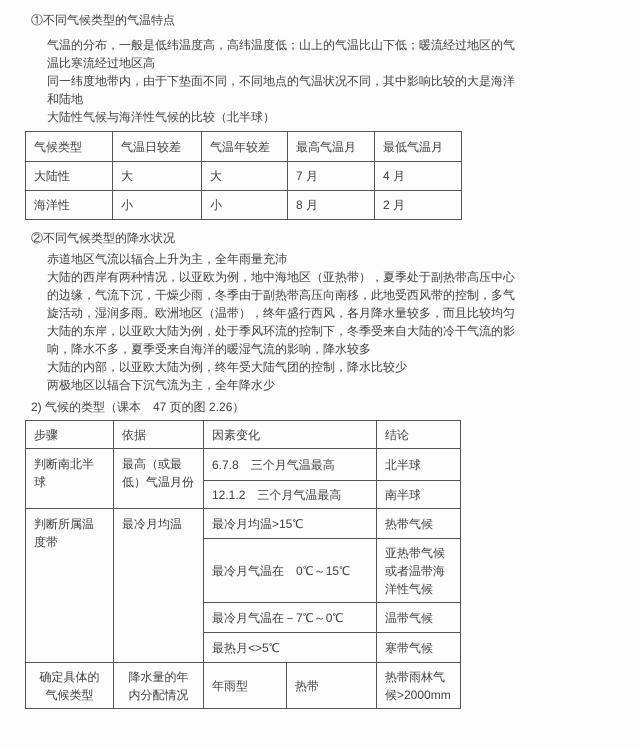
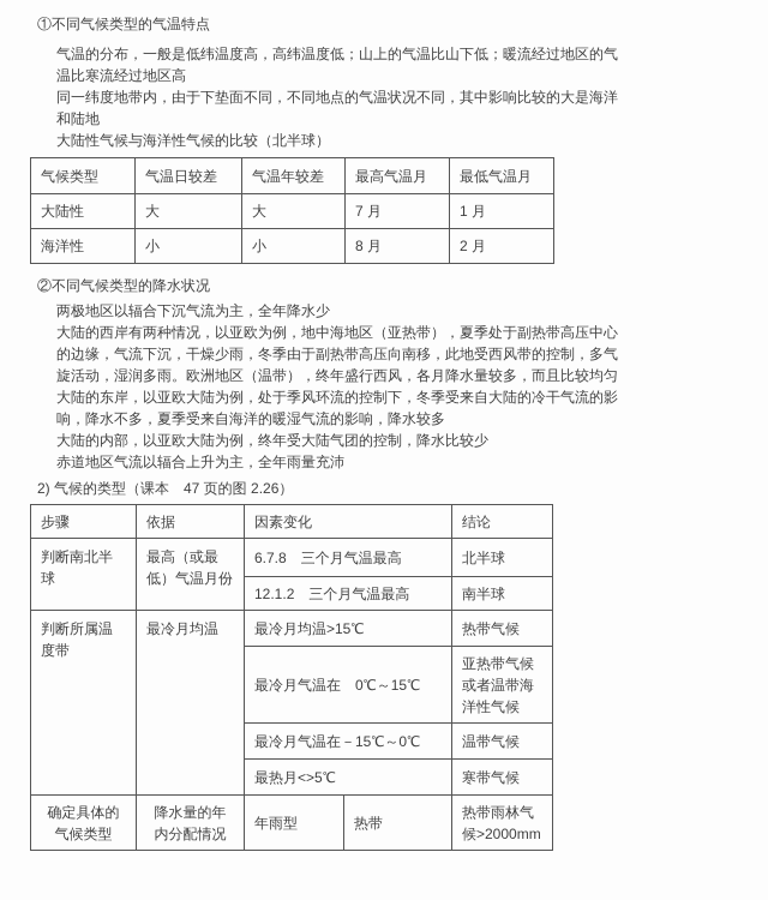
  ①不同气候类型的气温特点
  气温的分布，一般是低纬温度高，高纬温度低；山上的气温比山下低；暖流经过地区的气
  温比寒流经过地区高
  同一纬度地带内，由于下垫面不同，不同地点的气温状况不同，其中影响比较的大是海洋
  和陆地
  大陆性气候与海洋性气候的比较（北半球）
  气候类型	气温日较差	气温年较差	最高气温月	最低气温月
- 大陆性	大	大	7 月	4 月
+ 大陆性	大	大	7 月	1 月
  海洋性	小	小	8 月	2 月
  ②不同气候类型的降水状况
- 赤道地区气流以辐合上升为主，全年雨量充沛
+ 两极地区以辐合下沉气流为主，全年降水少
  大陆的西岸有两种情况，以亚欧为例，地中海地区（亚热带），夏季处于副热带高压中心
  的边缘，气流下沉，干燥少雨，冬季由于副热带高压向南移，此地受西风带的控制，多气
  旋活动，湿润多雨。欧洲地区（温带），终年盛行西风，各月降水量较多，而且比较均匀
  大陆的东岸，以亚欧大陆为例，处于季风环流的控制下，冬季受来自大陆的冷干气流的影
  响，降水不多，夏季受来自海洋的暖湿气流的影响，降水较多
  大陆的内部，以亚欧大陆为例，终年受大陆气团的控制，降水比较少
- 两极地区以辐合下沉气流为主，全年降水少
+ 赤道地区气流以辐合上升为主，全年雨量充沛
  2) 气候的类型（课本 47 页的图 2.26）
  步骤	依据	因素变化	结论
  判断南北半 球	最高（或最 低）气温月份	6.7.8 三个月气温最高	北半球
  12.1.2 三个月气温最高	南半球
  判断所属温 度带	最冷月均温	最冷月均温>15℃	热带气候
  最冷月气温在 0℃～15℃	亚热带气候 或者温带海 洋性气候
- 最冷月气温在－7℃～0℃	温带气候
+ 最冷月气温在－15℃～0℃	温带气候
  最热月<>5℃	寒带气候
  确定具体的 气候类型	降水量的年 内分配情况	年雨型	热带	热带雨林气 候>2000mm
